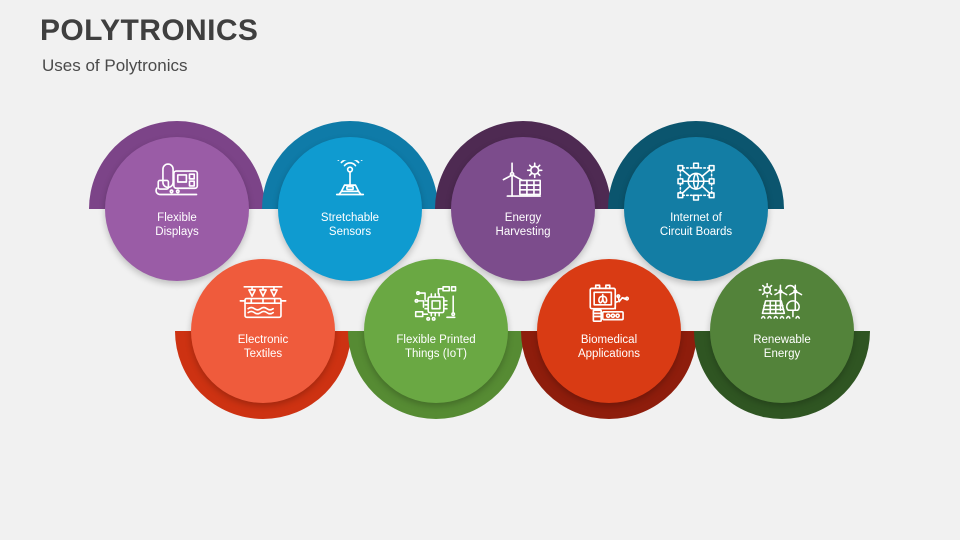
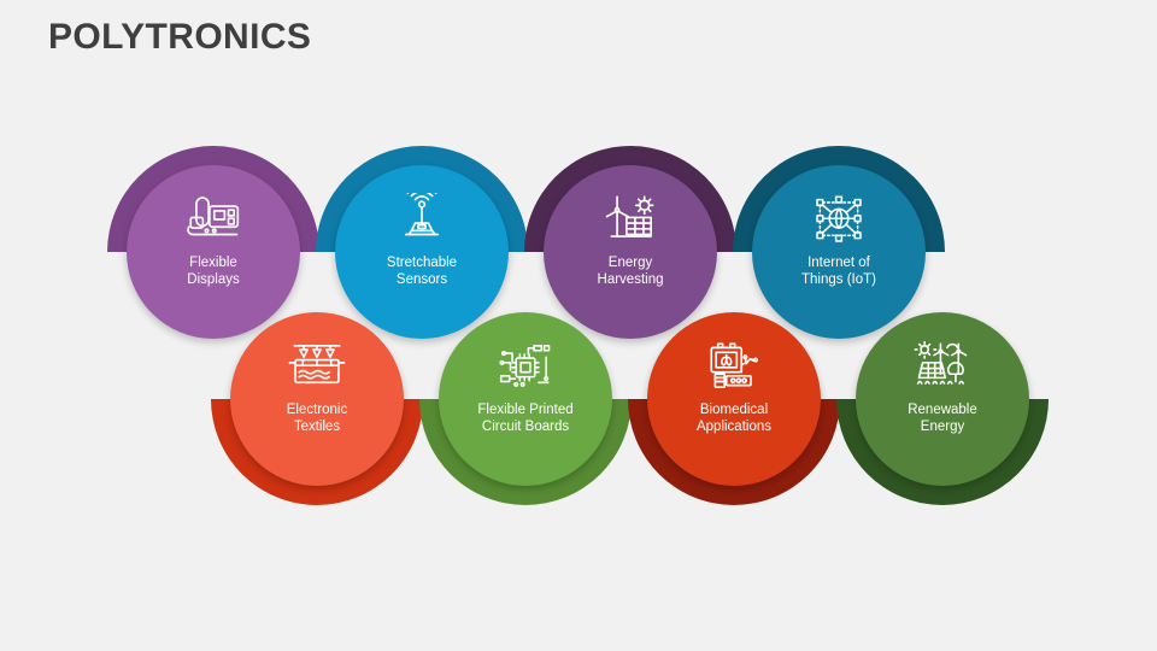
  POLYTRONICS
- Uses of Polytronics
  Flexible
  Displays
  Stretchable
  Sensors
  Energy
  Harvesting
  Internet of
- Circuit Boards
+ Things (IoT)
  Electronic
  Textiles
  Flexible Printed
- Things (IoT)
+ Circuit Boards
  Biomedical
  Applications
  Renewable
  Energy
